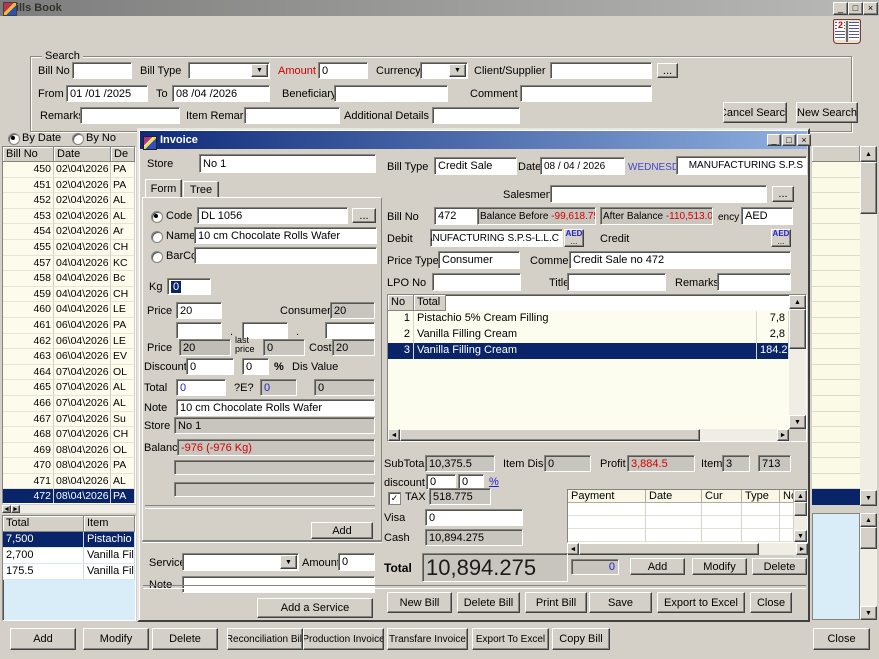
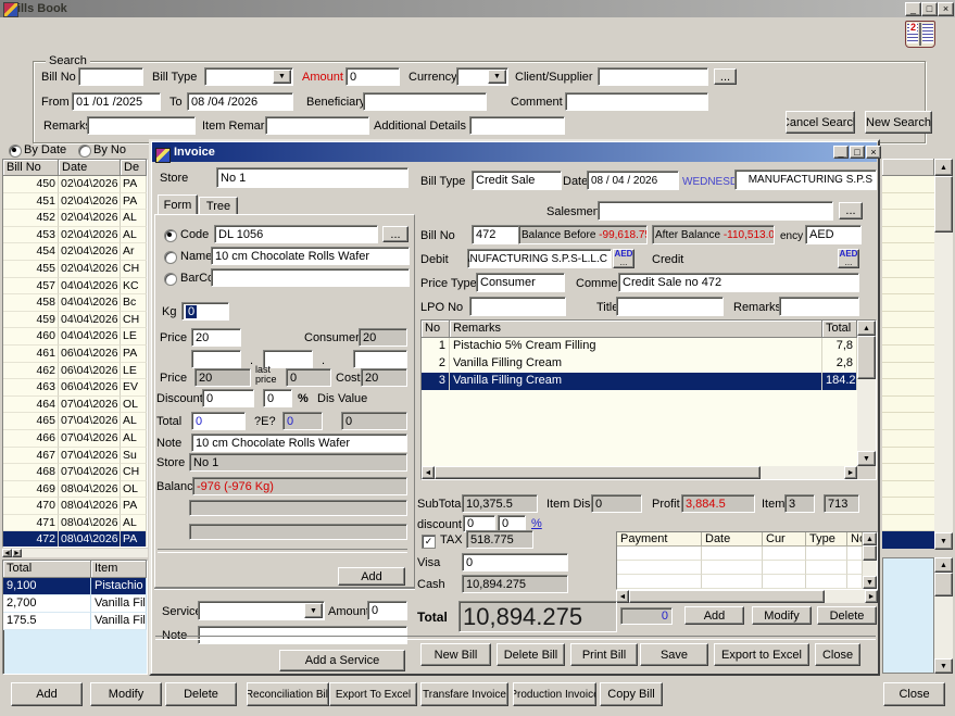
  ills Book
  _
  □
  ×
  2
  Search
  Bill No
  Bill Type
  Amount
  0
  Currency
  Client/Supplier
  ...
  From
  01 /01 /2025
  To
  08 /04 /2026
  Beneficiar
  Comment
  Remark
  Item Remar
  Additional Details
  Cancel Searc
  New Search
  By Date
  By No
  Bill No
  Date
  De
  450
  02\04\2026
  PA
  451
  02\04\2026
  PA
  452
  02\04\2026
  AL
  453
  02\04\2026
  AL
  454
  02\04\2026
  Ar
  455
  02\04\2026
  CH
  457
  04\04\2026
  KC
  458
  04\04\2026
  Bc
  459
  04\04\2026
  CH
  460
  04\04\2026
  LE
  461
  06\04\2026
  PA
  462
  06\04\2026
  LE
  463
  06\04\2026
  EV
  464
  07\04\2026
  OL
  465
  07\04\2026
  AL
  466
  07\04\2026
  AL
  467
  07\04\2026
  Su
  468
  07\04\2026
  CH
  469
  08\04\2026
  OL
  470
  08\04\2026
  PA
  471
  08\04\2026
  AL
  472
  08\04\2026
  PA
  Total
  Item
- 7,500
+ 9,100
  Pistachio
  2,700
  Vanilla Fil
  175.5
  Vanilla Fil
  Add
  Modify
  Delete
  Reconciliation Bil
- Production Invoice
+ Export To Excel
  Transfare Invoice
- Export To Excel
+ Production Invoice
  Copy Bill
  Close
  Invoice
  _
  □
  ×
  Store
  No 1
  Form
  Tree
  Code
  DL 1056
  ...
  Name
  10 cm Chocolate Rolls Wafer
  Kg
  0
  Price
  20
  Consumer
  20
  .
  .
  Price
  20
  last price
  0
  Cost
  20
  Discoun
  0
  0
  %
  Dis Value
  Total
  0
  ?E?
  0
  0
  Note
  10 cm Chocolate Rolls Wafer
  Store
  No 1
  Balanc
  -976 (-976 Kg)
  Add
  Servic
  Amoun
  0
  Note
  Add a Service
  Bill Type
  Credit Sale
  Date
  08 / 04 / 2026
  WEDNES
  MANUFACTURING S.P.S
  Salesmen
  ...
  Bill No
  472
  Balance Before
  -99,618.7
  After Balance
  -110,513.0
  ency
  AED
  Debit
  ANUFACTURING S.P.S-L.L.C
  AED
  ...
  Credit
  AED
  ...
  Price Type
  Consumer
  Comme
  Credit Sale no 472
  LPO No
  Titl
  Remark
  No
+ Remarks
  Total
  1
  Pistachio 5% Cream Filling
  7,8
  2
  Vanilla Filling Cream
  2,8
  3
  Vanilla Filling Cream
  184.2
  SubTota
  10,375.5
  Item Dis
  0
  Profit
  3,884.5
  Item
  3
  713
  discount
  0
  0
  %
  ✓
  TAX
  518.775
  Visa
  0
  Cash
  10,894.275
  Payment
  Date
  Cur
  Type
  Total
  10,894.275
  0
  Add
  Modify
  Delete
  New Bill
  Delete Bill
  Print Bill
  Save
  Export to Excel
  Close
